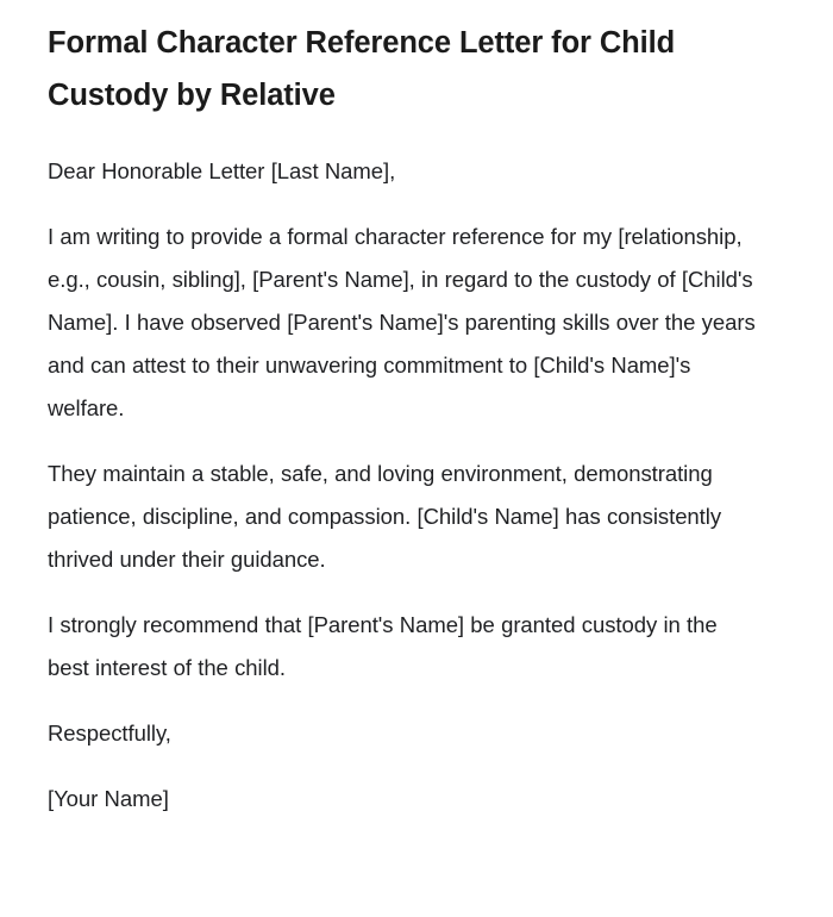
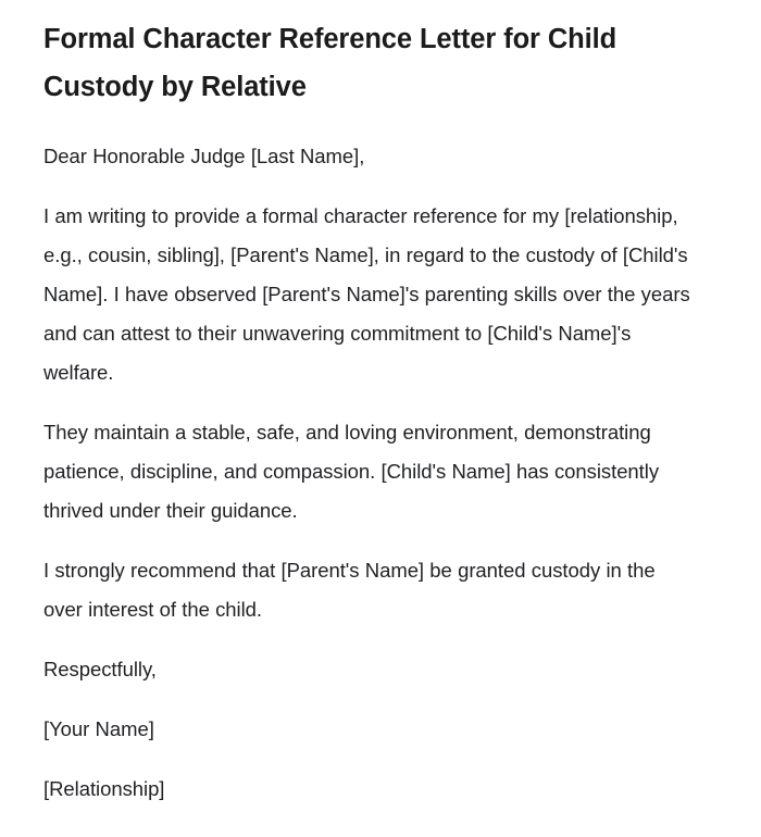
  Formal Character Reference Letter for Child Custody by Relative
- Dear Honorable Letter [Last Name],
+ Dear Honorable Judge [Last Name],
  I am writing to provide a formal character reference for my [relationship, e.g., cousin, sibling], [Parent's Name], in regard to the custody of [Child's Name]. I have observed [Parent's Name]'s parenting skills over the years and can attest to their unwavering commitment to [Child's Name]'s welfare.
  They maintain a stable, safe, and loving environment, demonstrating patience, discipline, and compassion. [Child's Name] has consistently thrived under their guidance.
- I strongly recommend that [Parent's Name] be granted custody in the best interest of the child.
+ I strongly recommend that [Parent's Name] be granted custody in the over interest of the child.
  Respectfully,
  [Your Name]
+ [Relationship]
